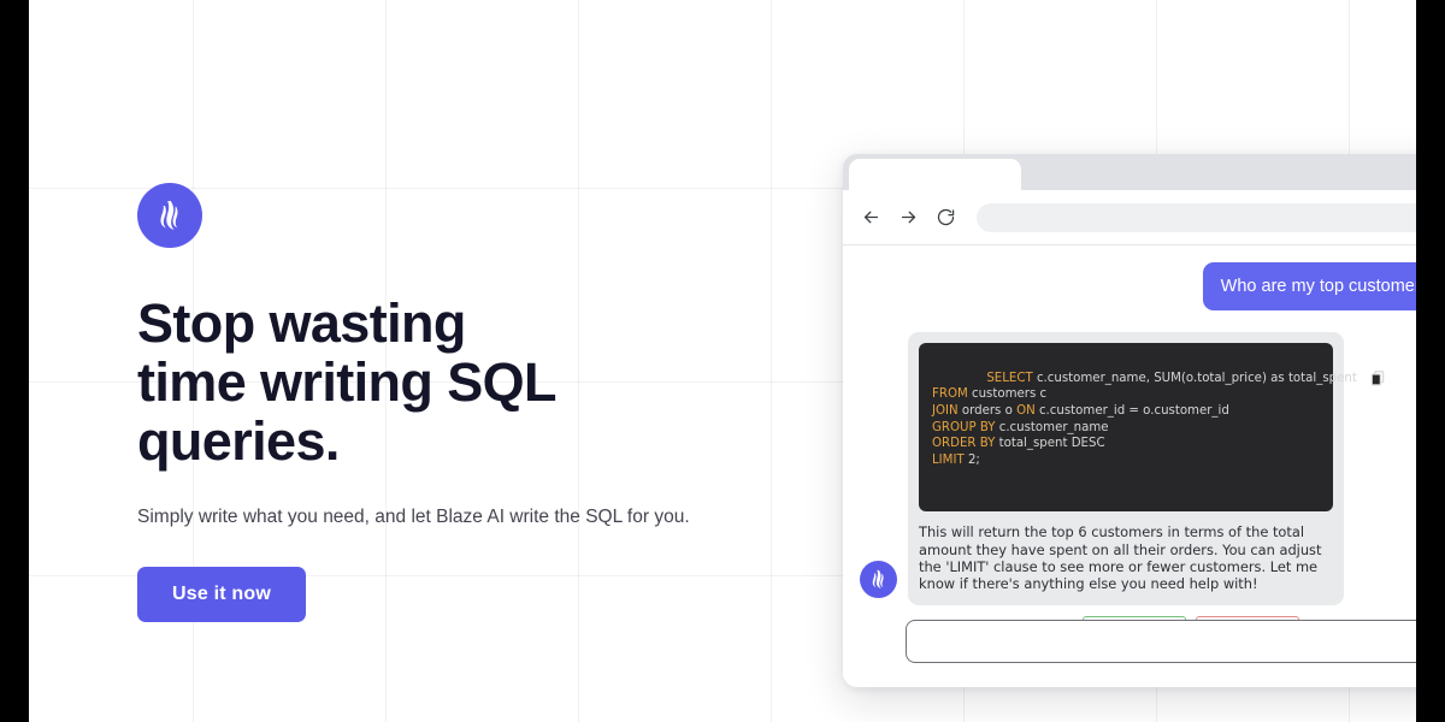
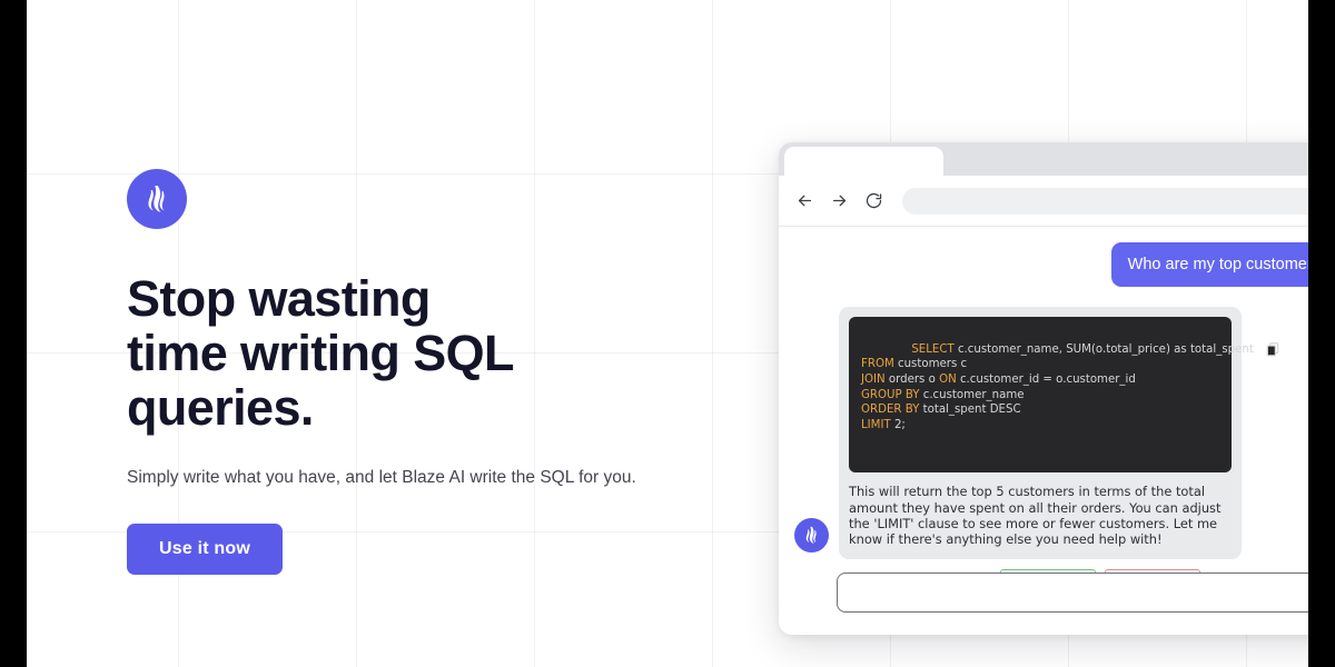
  Stop wasting
  time writing SQL
  queries.
- Simply write what you need, and let Blaze AI write the SQL for you.
+ Simply write what you have, and let Blaze AI write the SQL for you.
  Use it now
  Who are my top custome
  SELECT c.customer_name, SUM(o.total_price) as total_spent FROM customers c JOIN orders o ON c.customer_id = o.customer_id GROUP BY c.customer_name ORDER BY total_spent DESC LIMIT 2;
- This will return the top 6 customers in terms of the total amount they have spent on all their orders. You can adjust the 'LIMIT' clause to see more or fewer customers. Let me know if there's anything else you need help with!
+ This will return the top 5 customers in terms of the total amount they have spent on all their orders. You can adjust the 'LIMIT' clause to see more or fewer customers. Let me know if there's anything else you need help with!
